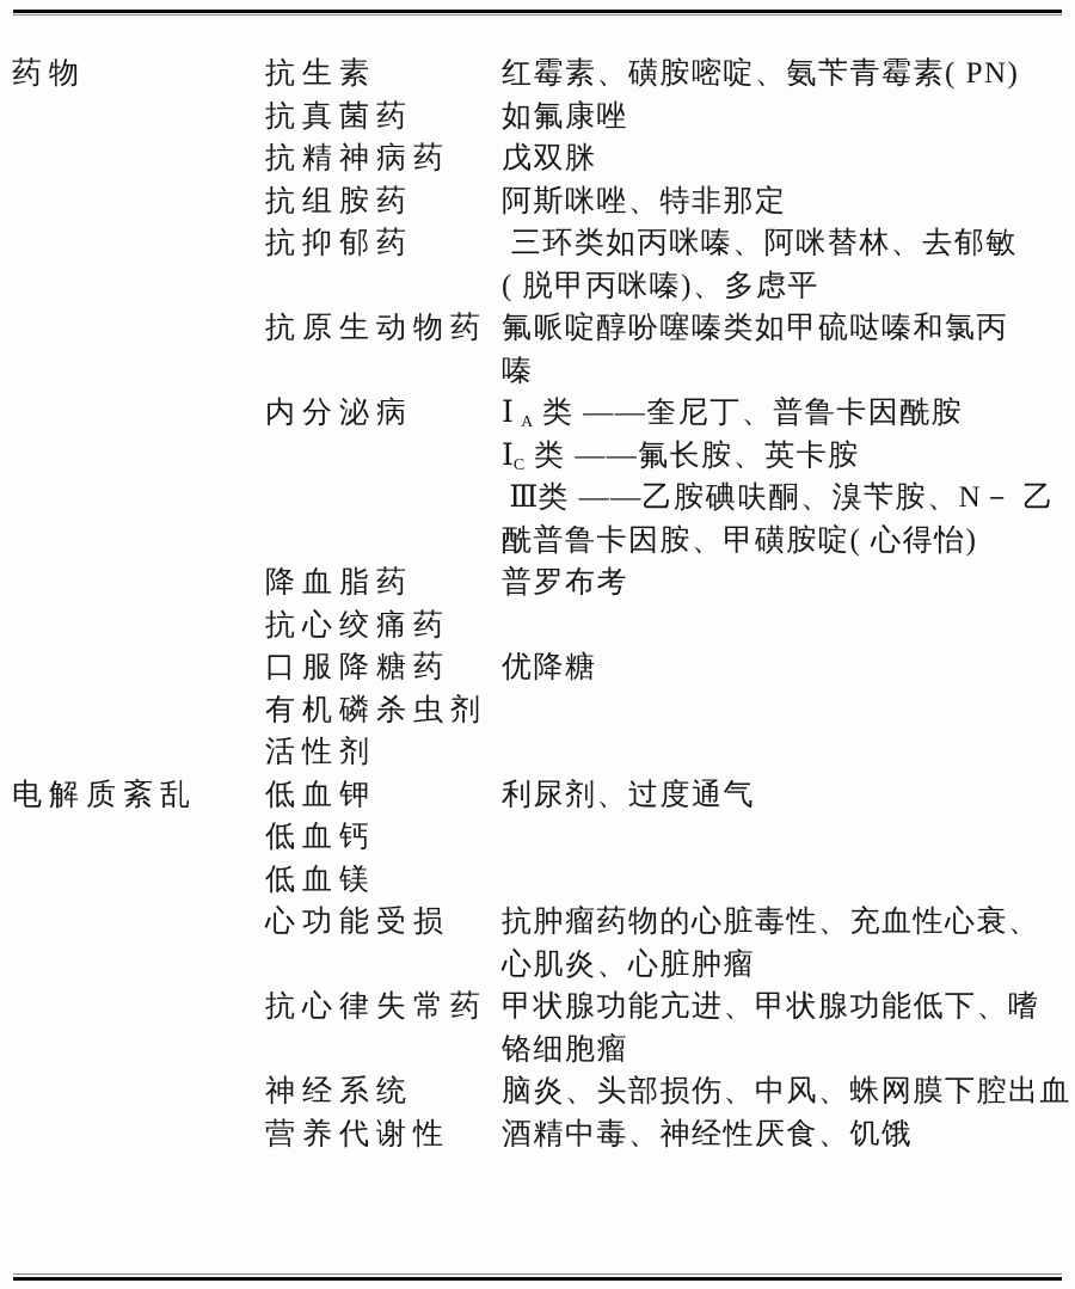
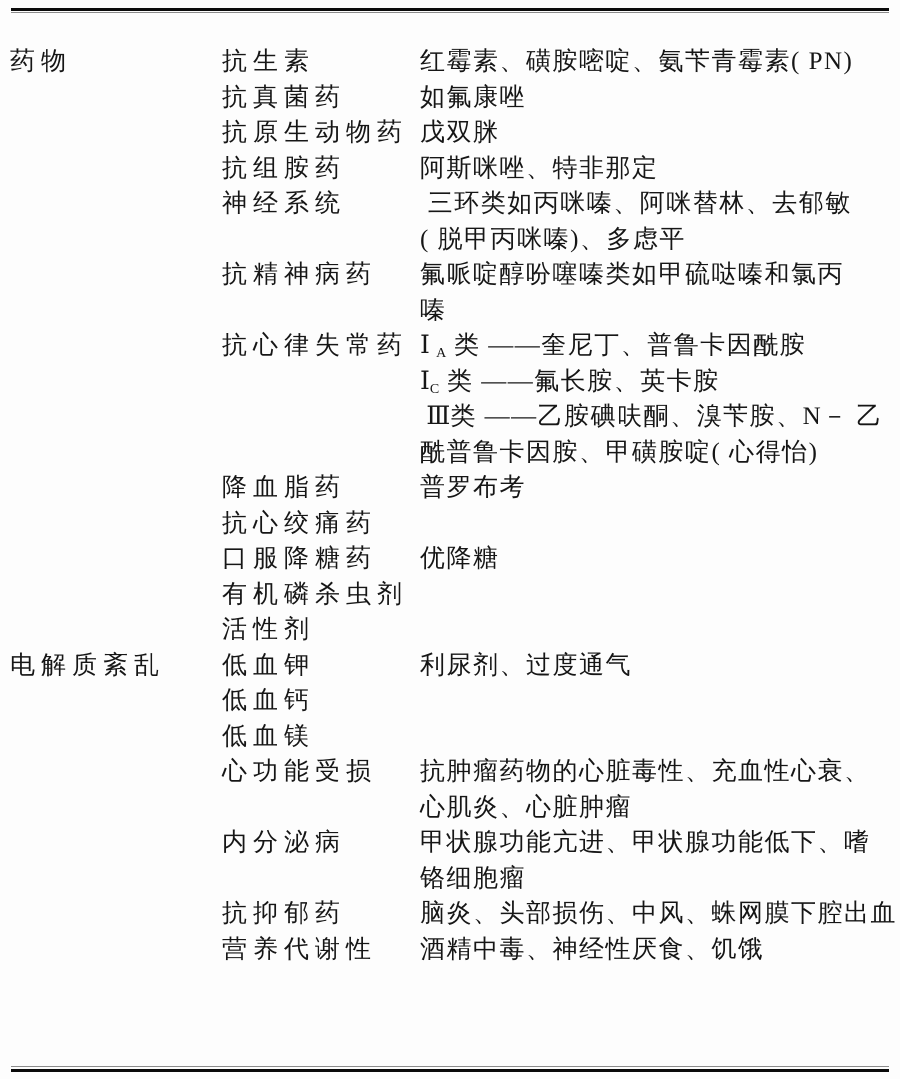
  药物
  抗生素
  红霉素、磺胺嘧啶、氨苄青霉素( PN)
  抗真菌药
  如氟康唑
- 抗精神病药
+ 抗原生动物药
  戊双脒
  抗组胺药
  阿斯咪唑、特非那定
- 抗抑郁药
+ 神经系统
  三环类如丙咪嗪、阿咪替林、去郁敏
  ( 脱甲丙咪嗪)、多虑平
- 抗原生动物药
+ 抗精神病药
  氟哌啶醇吩噻嗪类如甲硫哒嗪和氯丙
  嗪
- 内分泌病
+ 抗心律失常药
  Ⅰ A 类 ——奎尼丁、普鲁卡因酰胺
  ⅠC 类 ——氟长胺、英卡胺
  Ⅲ类 ——乙胺碘呋酮、溴苄胺、N－ 乙
  酰普鲁卡因胺、甲磺胺啶( 心得怡)
  降血脂药
  普罗布考
  抗心绞痛药
  口服降糖药
  优降糖
  有机磷杀虫剂
  活性剂
  电解质紊乱
  低血钾
  利尿剂、过度通气
  低血钙
  低血镁
  心功能受损
  抗肿瘤药物的心脏毒性、充血性心衰、
  心肌炎、心脏肿瘤
- 抗心律失常药
+ 内分泌病
  甲状腺功能亢进、甲状腺功能低下、嗜
  铬细胞瘤
- 神经系统
+ 抗抑郁药
  脑炎、头部损伤、中风、蛛网膜下腔出血
  营养代谢性
  酒精中毒、神经性厌食、饥饿
